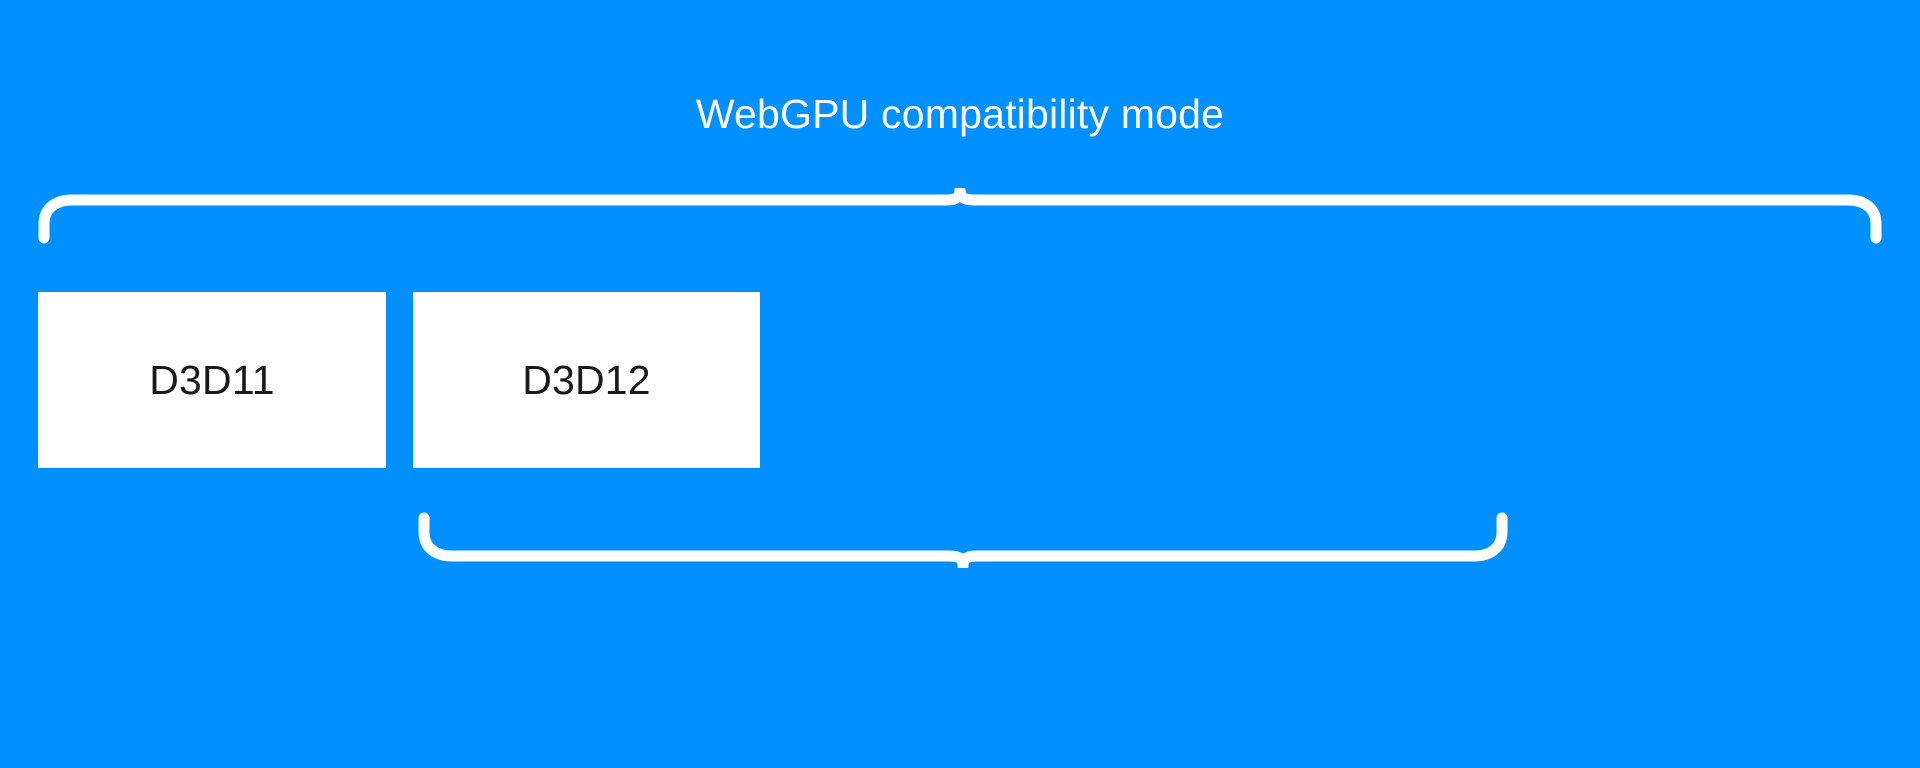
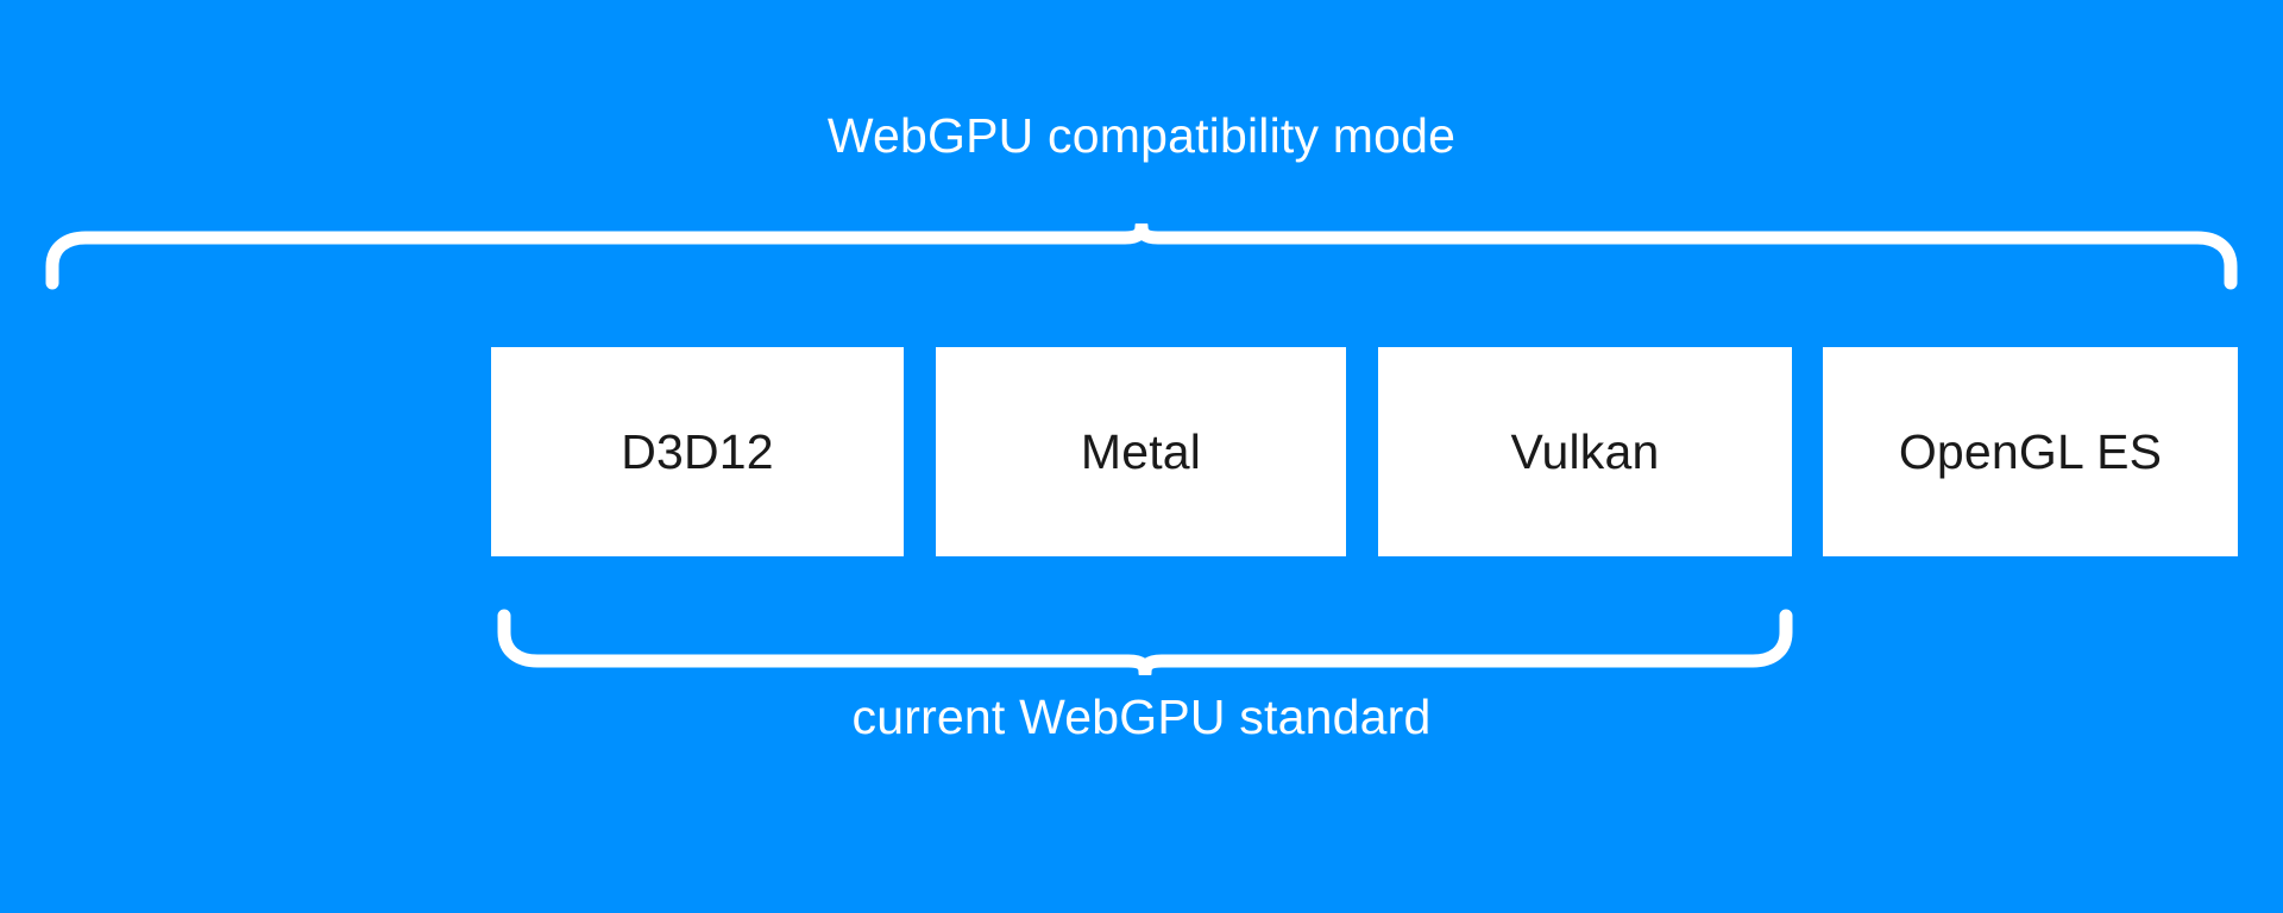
  WebGPU compatibility mode
- D3D11
  D3D12
+ Metal
+ Vulkan
+ OpenGL ES
+ current WebGPU standard
